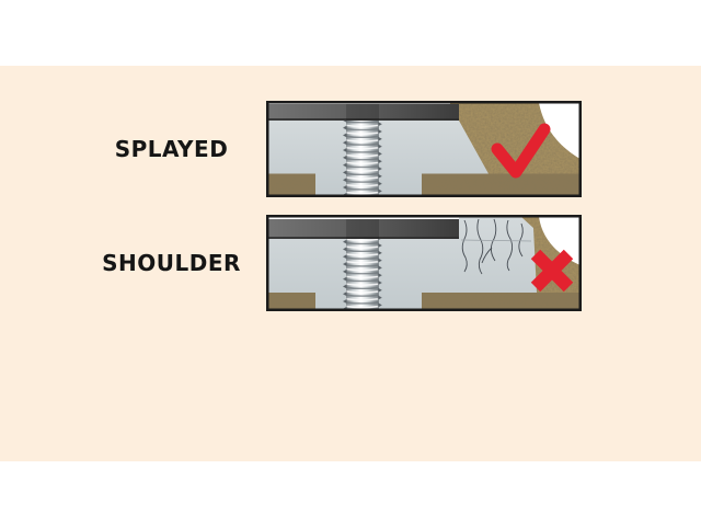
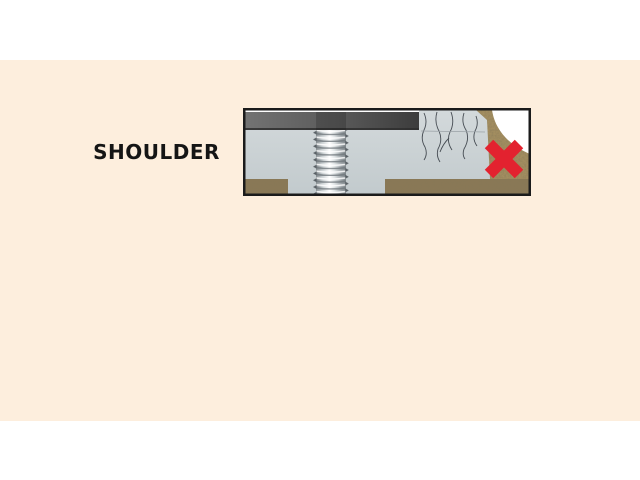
- SPLAYED
  SHOULDER
